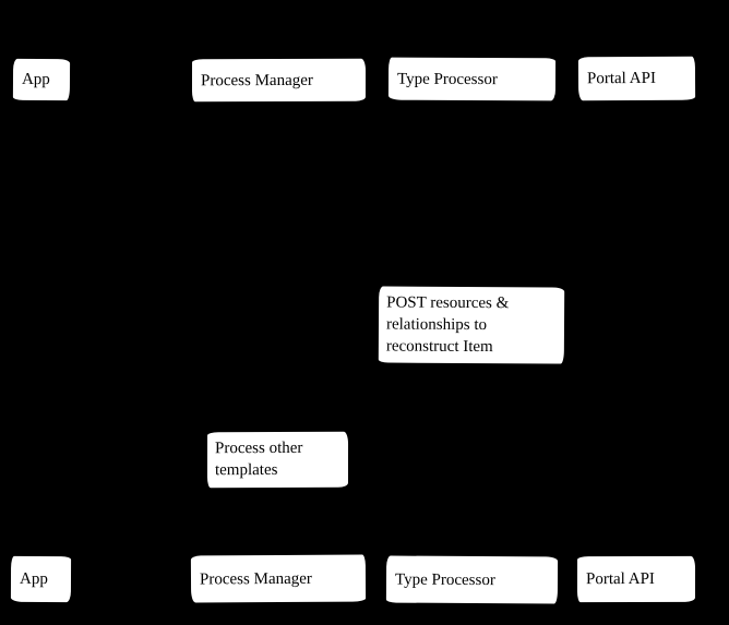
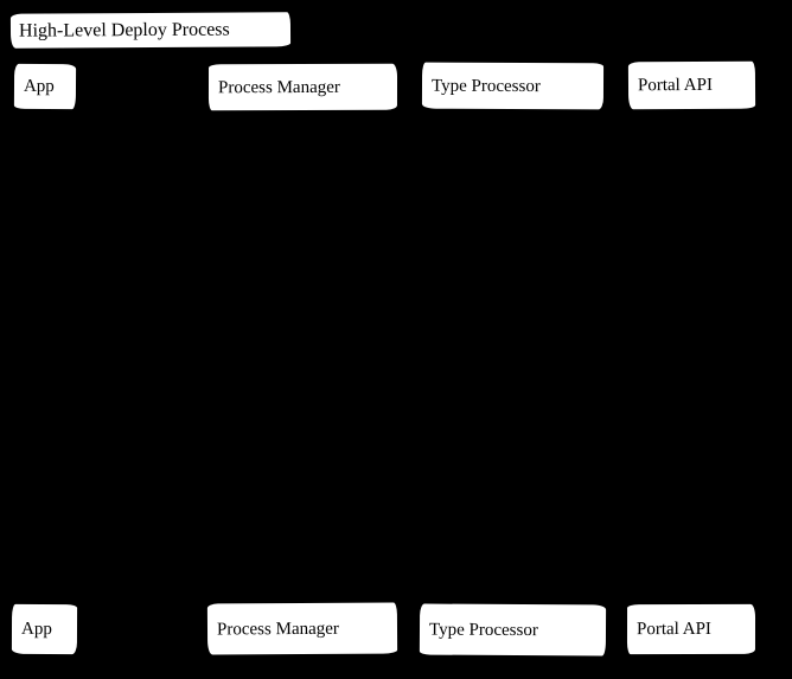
+ High-Level Deploy Process
  App
  Process Manager
  Type Processor
  Portal API
- POST resources & relationships to reconstruct Item
- Process other templates
  App
  Process Manager
  Type Processor
  Portal API
